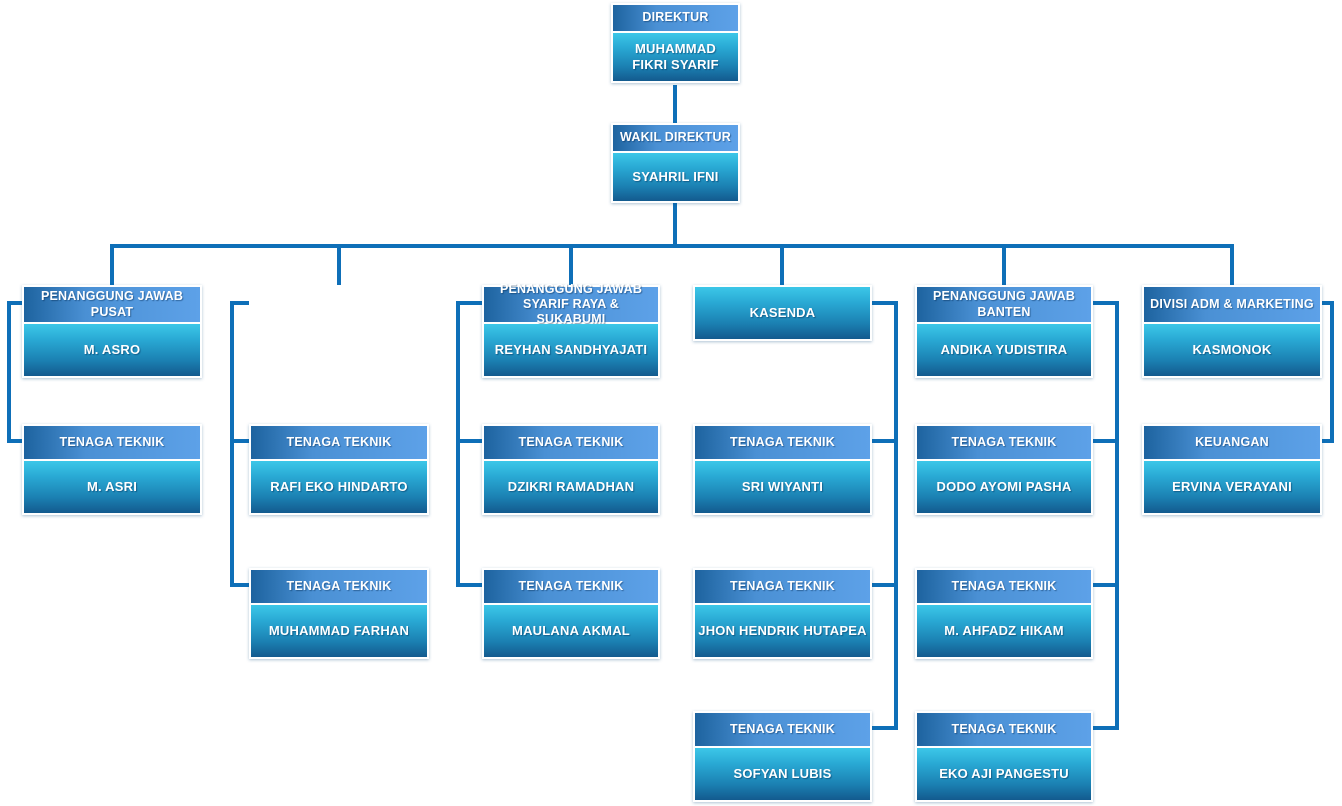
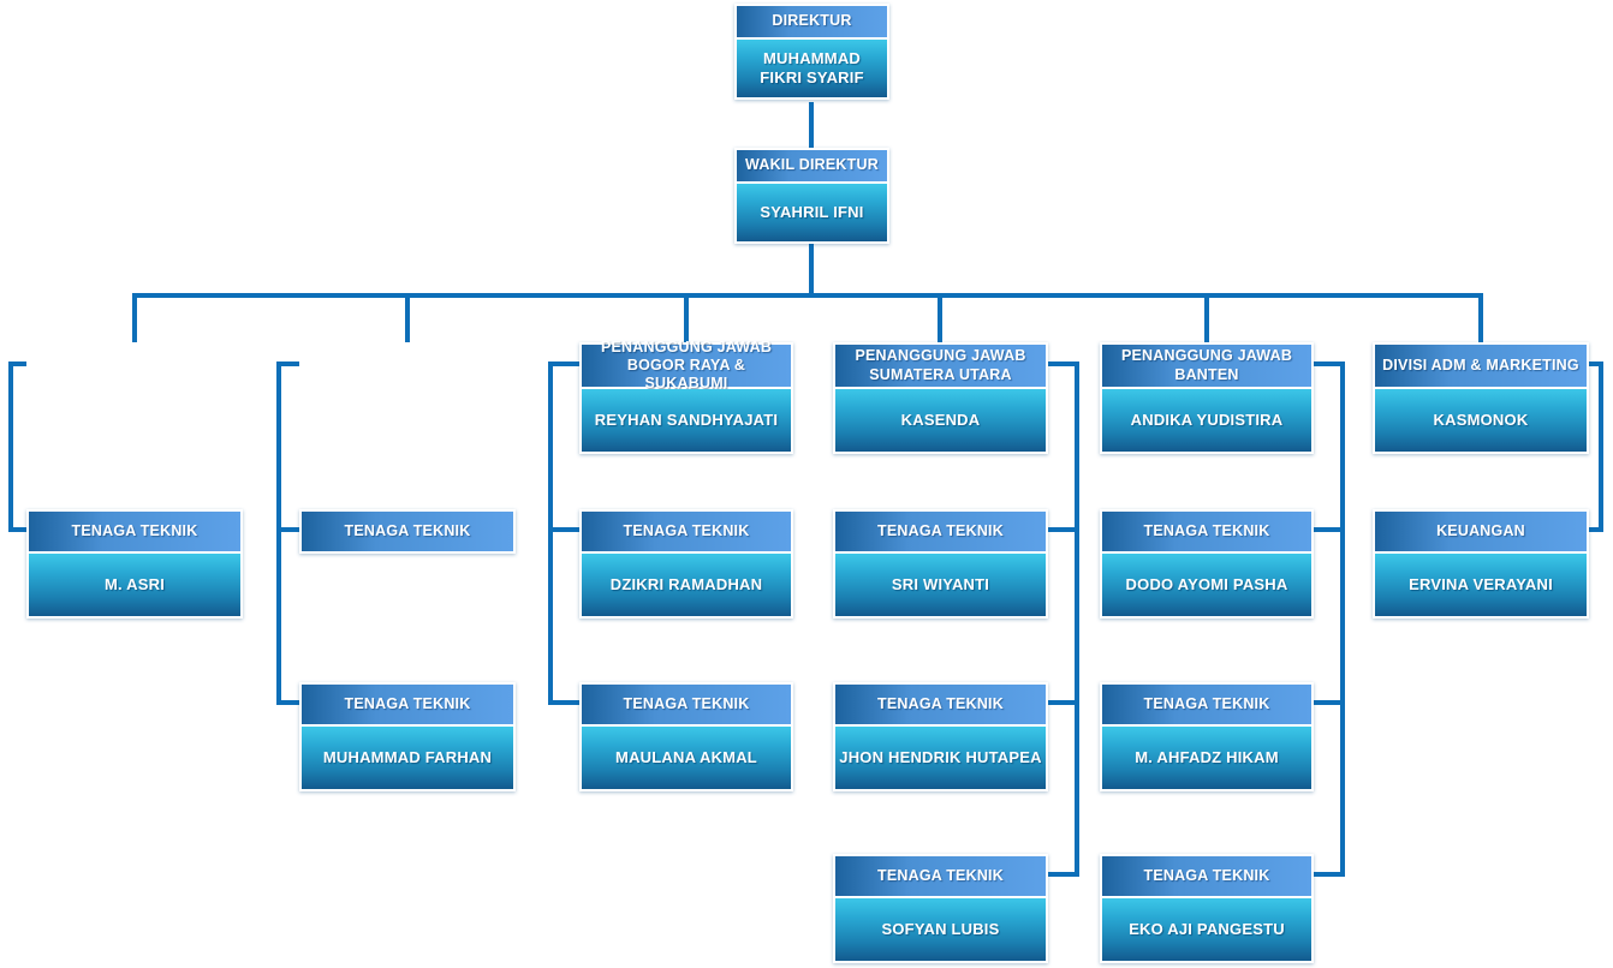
  DIREKTUR
  MUHAMMAD FIKRI SYARIF
  WAKIL DIREKTUR
  SYAHRIL IFNI
- PENANGGUNG JAWAB PUSAT
- M. ASRO
  TENAGA TEKNIK
  M. ASRI
  TENAGA TEKNIK
- RAFI EKO HINDARTO
  TENAGA TEKNIK
  MUHAMMAD FARHAN
- PENANGGUNG JAWAB SYARIF RAYA & SUKABUMI
+ PENANGGUNG JAWAB BOGOR RAYA & SUKABUMI
  REYHAN SANDHYAJATI
  TENAGA TEKNIK
  DZIKRI RAMADHAN
  TENAGA TEKNIK
  MAULANA AKMAL
+ PENANGGUNG JAWAB SUMATERA UTARA
  KASENDA
  TENAGA TEKNIK
  SRI WIYANTI
  TENAGA TEKNIK
  JHON HENDRIK HUTAPEA
  TENAGA TEKNIK
  SOFYAN LUBIS
  PENANGGUNG JAWAB BANTEN
  ANDIKA YUDISTIRA
  TENAGA TEKNIK
  DODO AYOMI PASHA
  TENAGA TEKNIK
  M. AHFADZ HIKAM
  TENAGA TEKNIK
  EKO AJI PANGESTU
  DIVISI ADM & MARKETING
  KASMONOK
  KEUANGAN
  ERVINA VERAYANI
